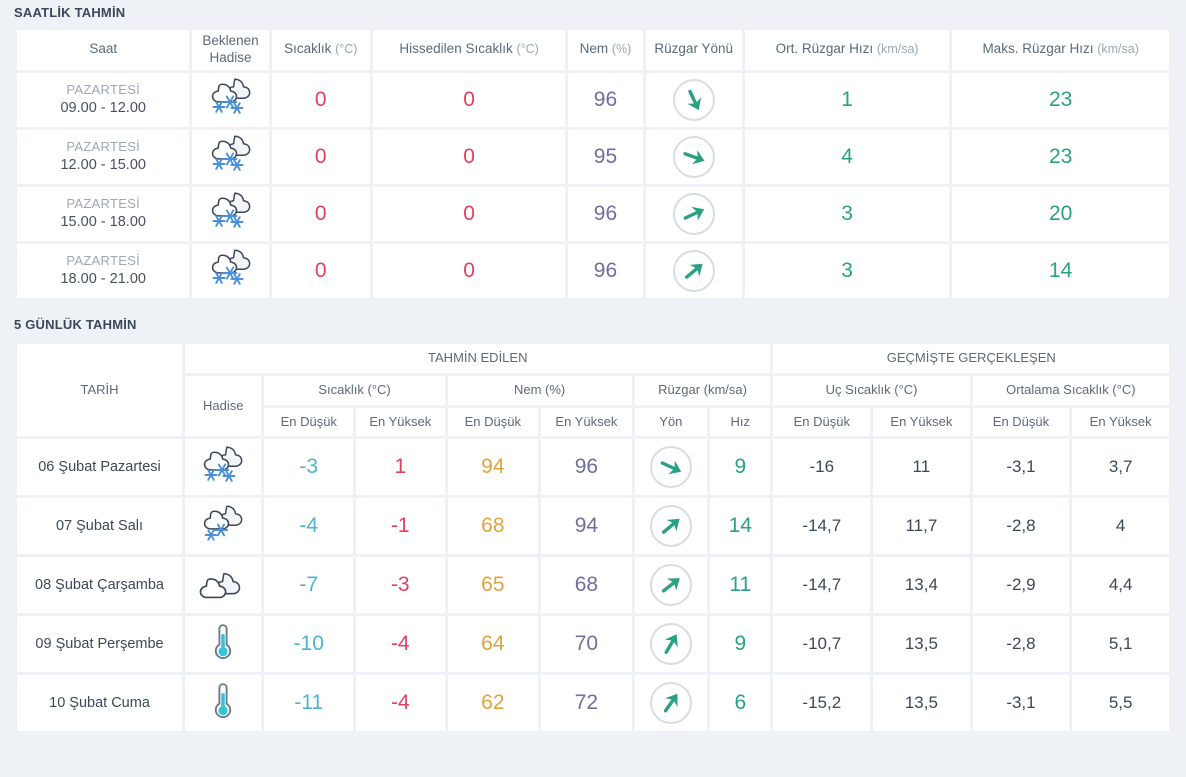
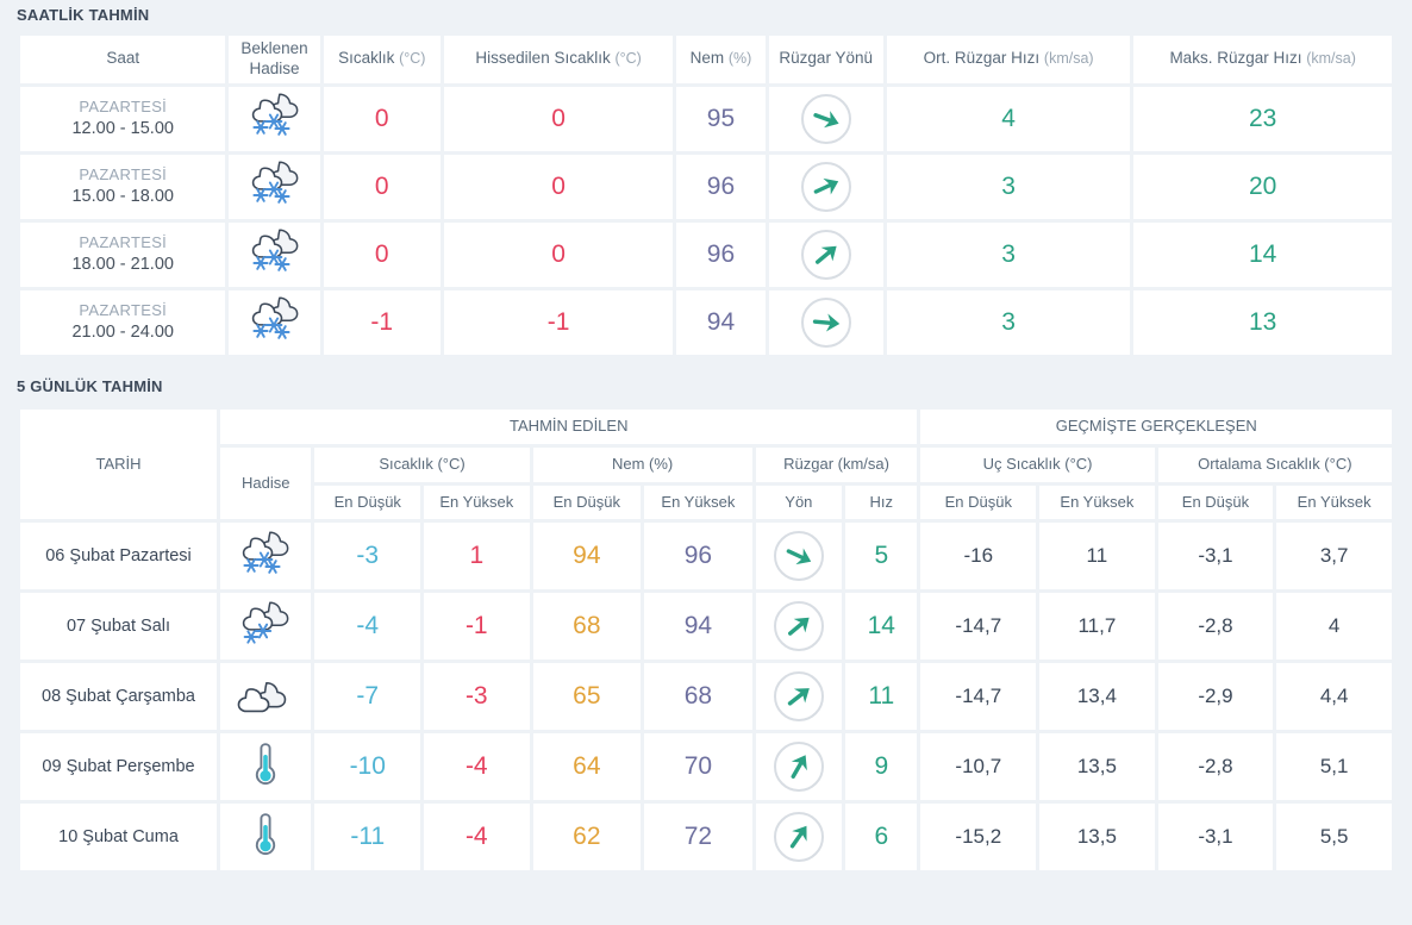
  SAATLİK TAHMİN
  Saat	Beklenen Hadise	Sıcaklık (°C)	Hissedilen Sıcaklık (°C)	Nem (%)	Rüzgar Yönü	Ort. Rüzgar Hızı (km/sa)	Maks. Rüzgar Hızı (km/sa)
- PAZARTESİ 09.00 - 12.00		0	0	96		1	23
  PAZARTESİ 12.00 - 15.00		0	0	95		4	23
  PAZARTESİ 15.00 - 18.00		0	0	96		3	20
  PAZARTESİ 18.00 - 21.00		0	0	96		3	14
+ PAZARTESİ 21.00 - 24.00		-1	-1	94		3	13
  5 GÜNLÜK TAHMİN
  TARİH	TAHMİN EDİLEN	GEÇMİŞTE GERÇEKLEŞEN
  Hadise	Sıcaklık (°C)	Nem (%)	Rüzgar (km/sa)	Uç Sıcaklık (°C)	Ortalama Sıcaklık (°C)
  En Düşük	En Yüksek	En Düşük	En Yüksek	Yön	Hız	En Düşük	En Yüksek	En Düşük	En Yüksek
- 06 Şubat Pazartesi		-3	1	94	96		9	-16	11	-3,1	3,7
+ 06 Şubat Pazartesi		-3	1	94	96		5	-16	11	-3,1	3,7
  07 Şubat Salı		-4	-1	68	94		14	-14,7	11,7	-2,8	4
  08 Şubat Çarşamba		-7	-3	65	68		11	-14,7	13,4	-2,9	4,4
  09 Şubat Perşembe		-10	-4	64	70		9	-10,7	13,5	-2,8	5,1
  10 Şubat Cuma		-11	-4	62	72		6	-15,2	13,5	-3,1	5,5
